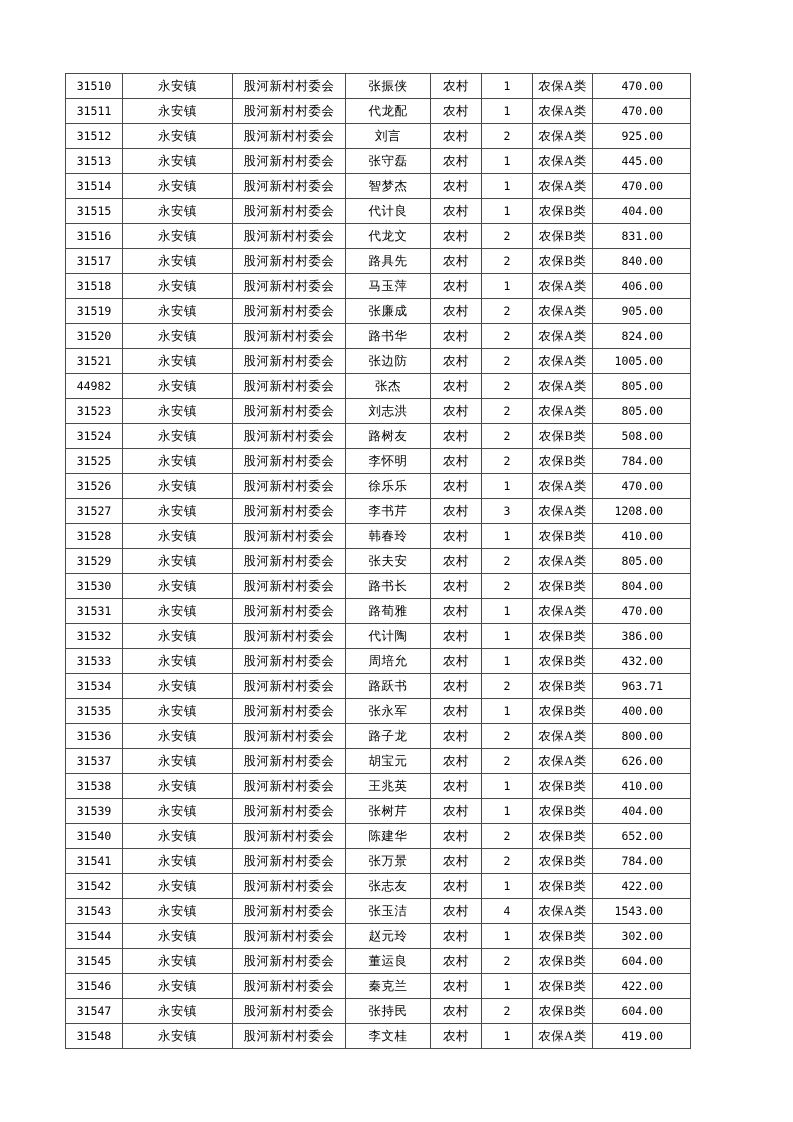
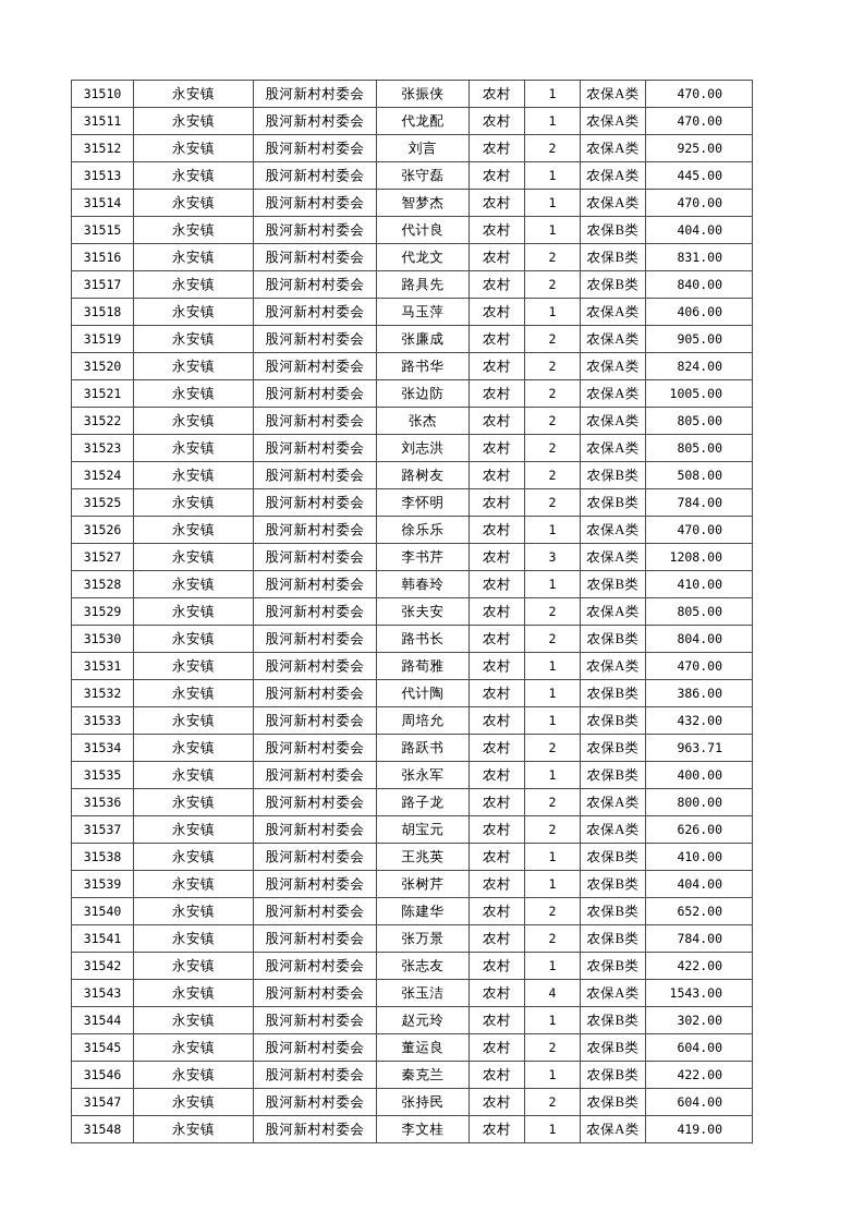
  31510	永安镇	股河新村村委会	张振侠	农村	1	农保A类	470.00
  31511	永安镇	股河新村村委会	代龙配	农村	1	农保A类	470.00
  31512	永安镇	股河新村村委会	刘言	农村	2	农保A类	925.00
  31513	永安镇	股河新村村委会	张守磊	农村	1	农保A类	445.00
  31514	永安镇	股河新村村委会	智梦杰	农村	1	农保A类	470.00
  31515	永安镇	股河新村村委会	代计良	农村	1	农保B类	404.00
  31516	永安镇	股河新村村委会	代龙文	农村	2	农保B类	831.00
  31517	永安镇	股河新村村委会	路具先	农村	2	农保B类	840.00
  31518	永安镇	股河新村村委会	马玉萍	农村	1	农保A类	406.00
  31519	永安镇	股河新村村委会	张廉成	农村	2	农保A类	905.00
  31520	永安镇	股河新村村委会	路书华	农村	2	农保A类	824.00
  31521	永安镇	股河新村村委会	张边防	农村	2	农保A类	1005.00
- 44982	永安镇	股河新村村委会	张杰	农村	2	农保A类	805.00
+ 31522	永安镇	股河新村村委会	张杰	农村	2	农保A类	805.00
  31523	永安镇	股河新村村委会	刘志洪	农村	2	农保A类	805.00
  31524	永安镇	股河新村村委会	路树友	农村	2	农保B类	508.00
  31525	永安镇	股河新村村委会	李怀明	农村	2	农保B类	784.00
  31526	永安镇	股河新村村委会	徐乐乐	农村	1	农保A类	470.00
  31527	永安镇	股河新村村委会	李书芹	农村	3	农保A类	1208.00
  31528	永安镇	股河新村村委会	韩春玲	农村	1	农保B类	410.00
  31529	永安镇	股河新村村委会	张夫安	农村	2	农保A类	805.00
  31530	永安镇	股河新村村委会	路书长	农村	2	农保B类	804.00
  31531	永安镇	股河新村村委会	路荀雅	农村	1	农保A类	470.00
  31532	永安镇	股河新村村委会	代计陶	农村	1	农保B类	386.00
  31533	永安镇	股河新村村委会	周培允	农村	1	农保B类	432.00
  31534	永安镇	股河新村村委会	路跃书	农村	2	农保B类	963.71
  31535	永安镇	股河新村村委会	张永军	农村	1	农保B类	400.00
  31536	永安镇	股河新村村委会	路子龙	农村	2	农保A类	800.00
  31537	永安镇	股河新村村委会	胡宝元	农村	2	农保A类	626.00
  31538	永安镇	股河新村村委会	王兆英	农村	1	农保B类	410.00
  31539	永安镇	股河新村村委会	张树芹	农村	1	农保B类	404.00
  31540	永安镇	股河新村村委会	陈建华	农村	2	农保B类	652.00
  31541	永安镇	股河新村村委会	张万景	农村	2	农保B类	784.00
  31542	永安镇	股河新村村委会	张志友	农村	1	农保B类	422.00
  31543	永安镇	股河新村村委会	张玉洁	农村	4	农保A类	1543.00
  31544	永安镇	股河新村村委会	赵元玲	农村	1	农保B类	302.00
  31545	永安镇	股河新村村委会	董运良	农村	2	农保B类	604.00
  31546	永安镇	股河新村村委会	秦克兰	农村	1	农保B类	422.00
  31547	永安镇	股河新村村委会	张持民	农村	2	农保B类	604.00
  31548	永安镇	股河新村村委会	李文桂	农村	1	农保A类	419.00
